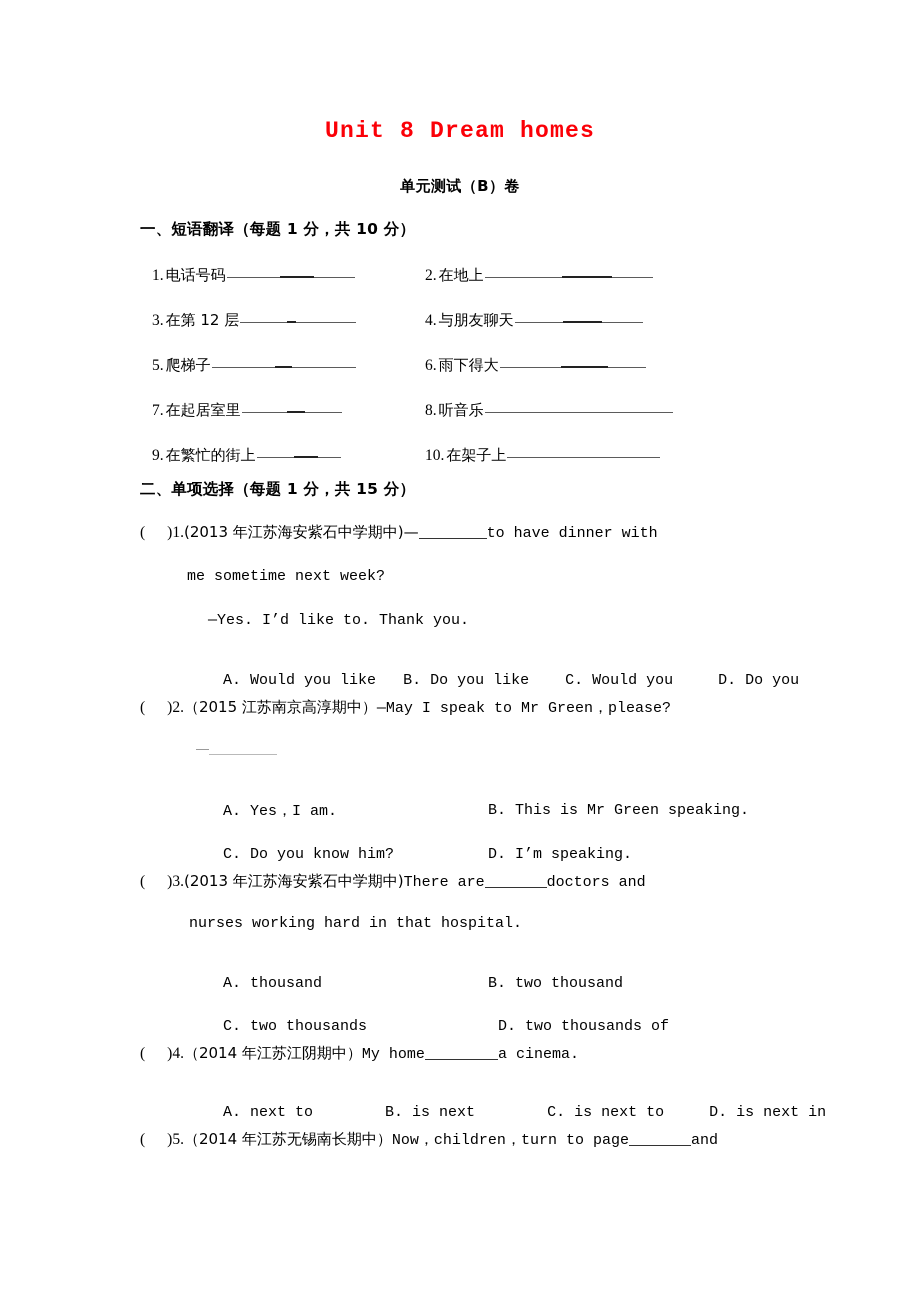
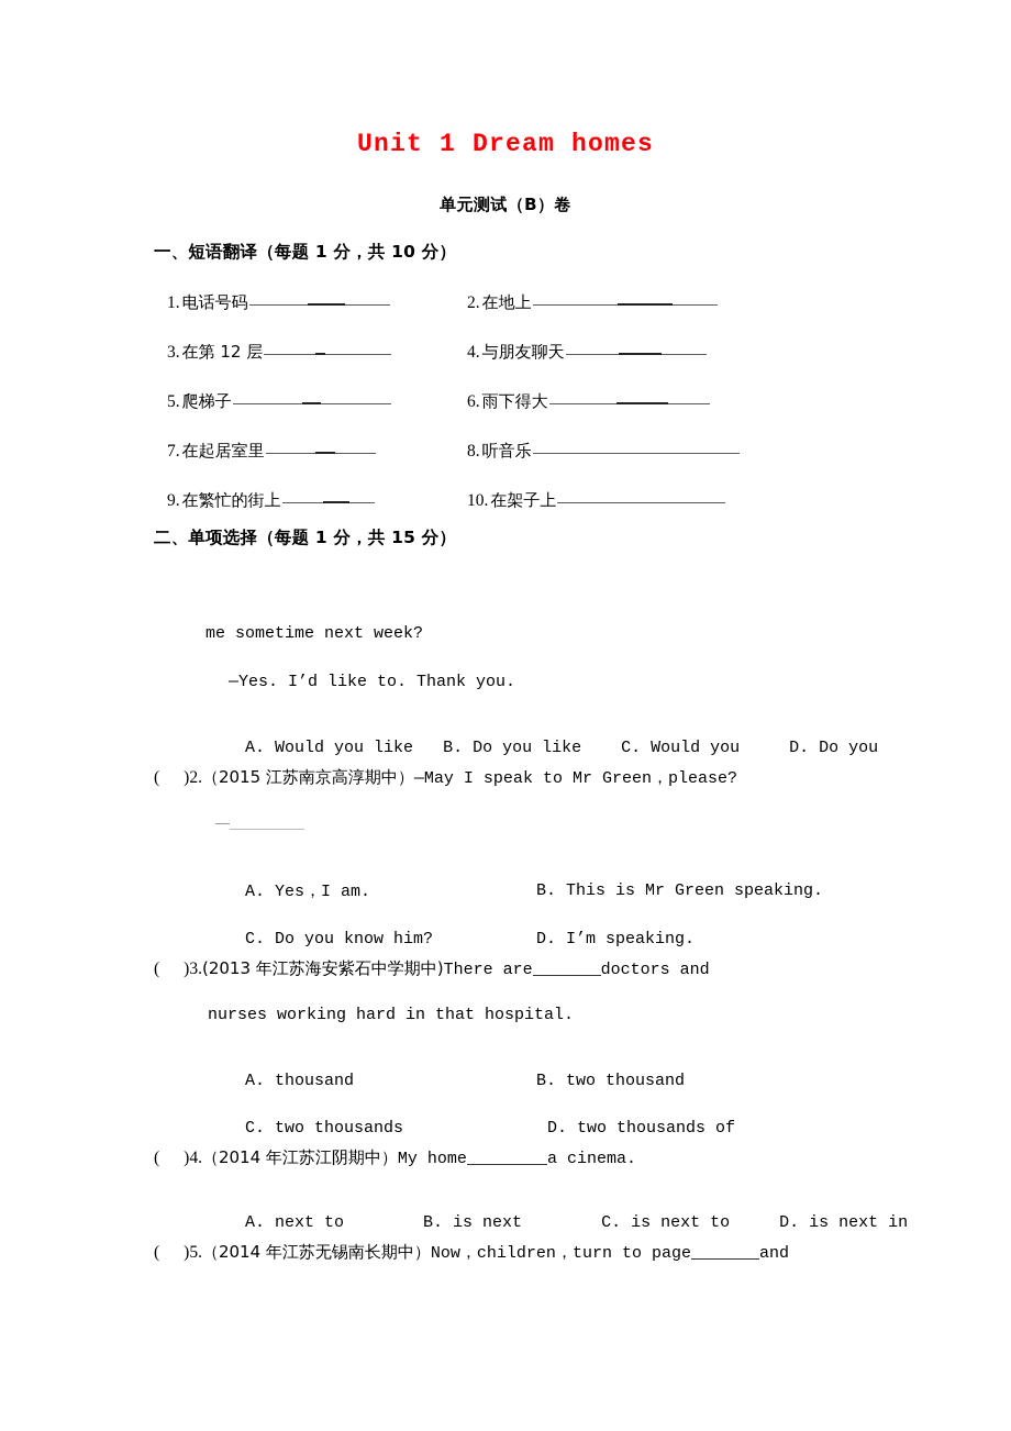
- Unit 8 Dream homes
+ Unit 1 Dream homes
  单元测试（B）卷
  一、短语翻译（每题 1 分，共 10 分）
  1.
  电话号码
  2.
  在地上
  3.
  在第 12 层
  4.
  与朋友聊天
  5.
  爬梯子
  6.
  雨下得大
  7.
  在起居室里
  8.
  听音乐
  9.
  在繁忙的街上
  10.
  在架子上
  二、单项选择（每题 1 分，共 15 分）
- ( )1.(2013 年江苏海安紫石中学期中)— to have dinner with
  me sometime next week?
  —Yes. I’d like to. Thank you.
  A. Would you like B. Do you like C. Would you D. Do you
  ( )2.（2015 江苏南京高淳期中）—May I speak to Mr Green，please?
  A. Yes，I am.
  B. This is Mr Green speaking.
  C. Do you know him?
  D. I’m speaking.
  ( )3.(2013 年江苏海安紫石中学期中)There are doctors and
  nurses working hard in that hospital.
  A. thousand
  B. two thousand
  C. two thousands
  D. two thousands of
  ( )4.（2014 年江苏江阴期中）My home a cinema.
  A. next to B. is next C. is next to D. is next in
  ( )5.（2014 年江苏无锡南长期中）Now，children，turn to page and
